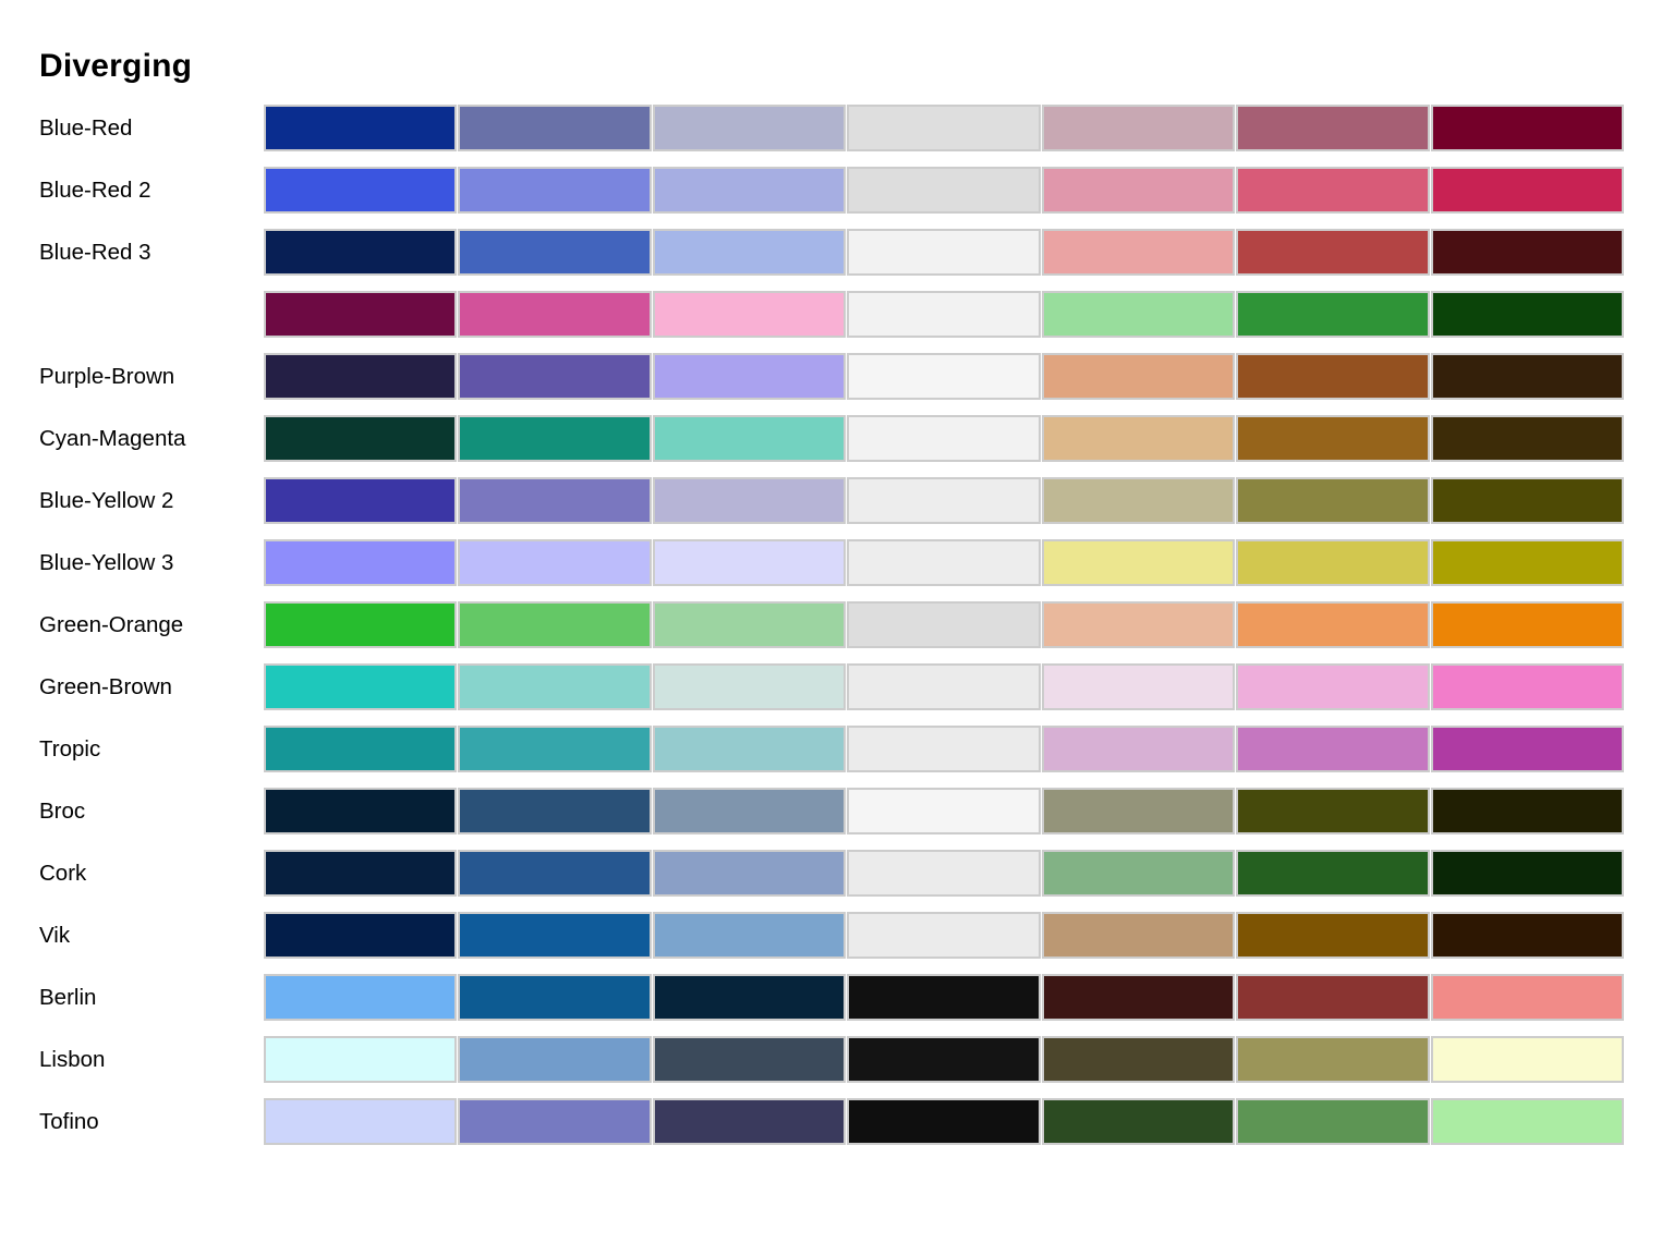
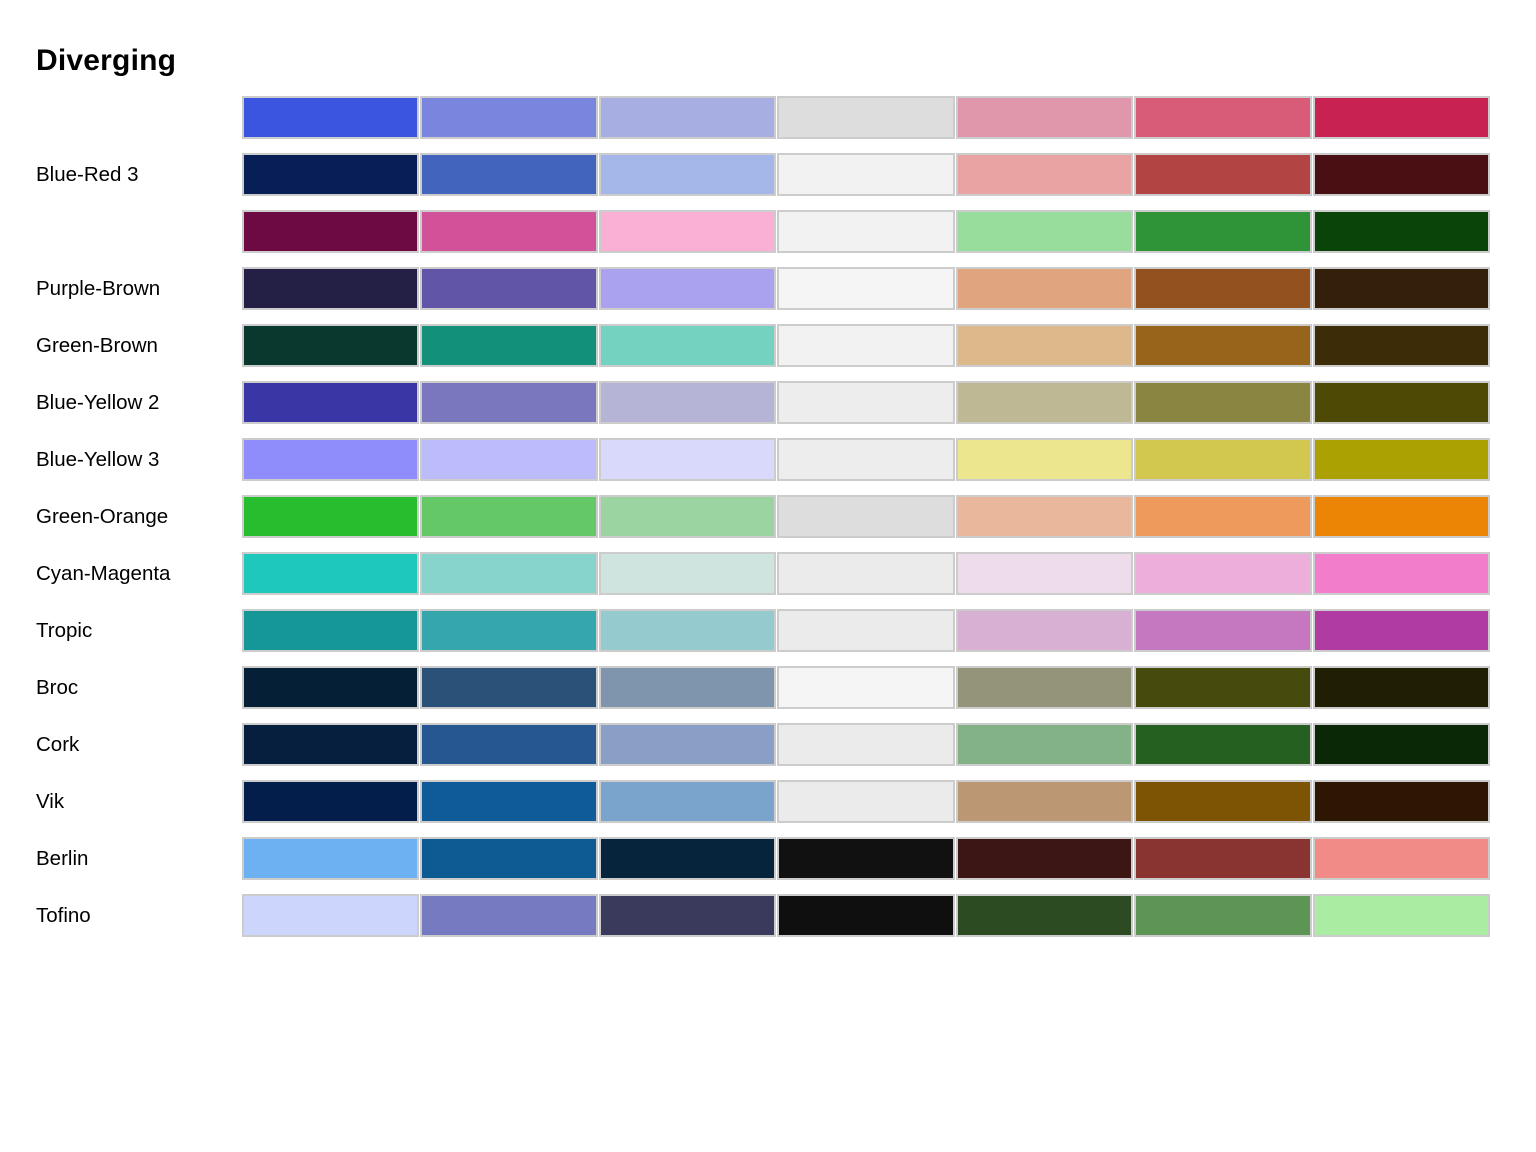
  Diverging
- Blue-Red
- Blue-Red 2
  Blue-Red 3
  Purple-Brown
- Cyan-Magenta
+ Green-Brown
  Blue-Yellow 2
  Blue-Yellow 3
  Green-Orange
- Green-Brown
+ Cyan-Magenta
  Tropic
  Broc
  Cork
  Vik
  Berlin
- Lisbon
  Tofino
